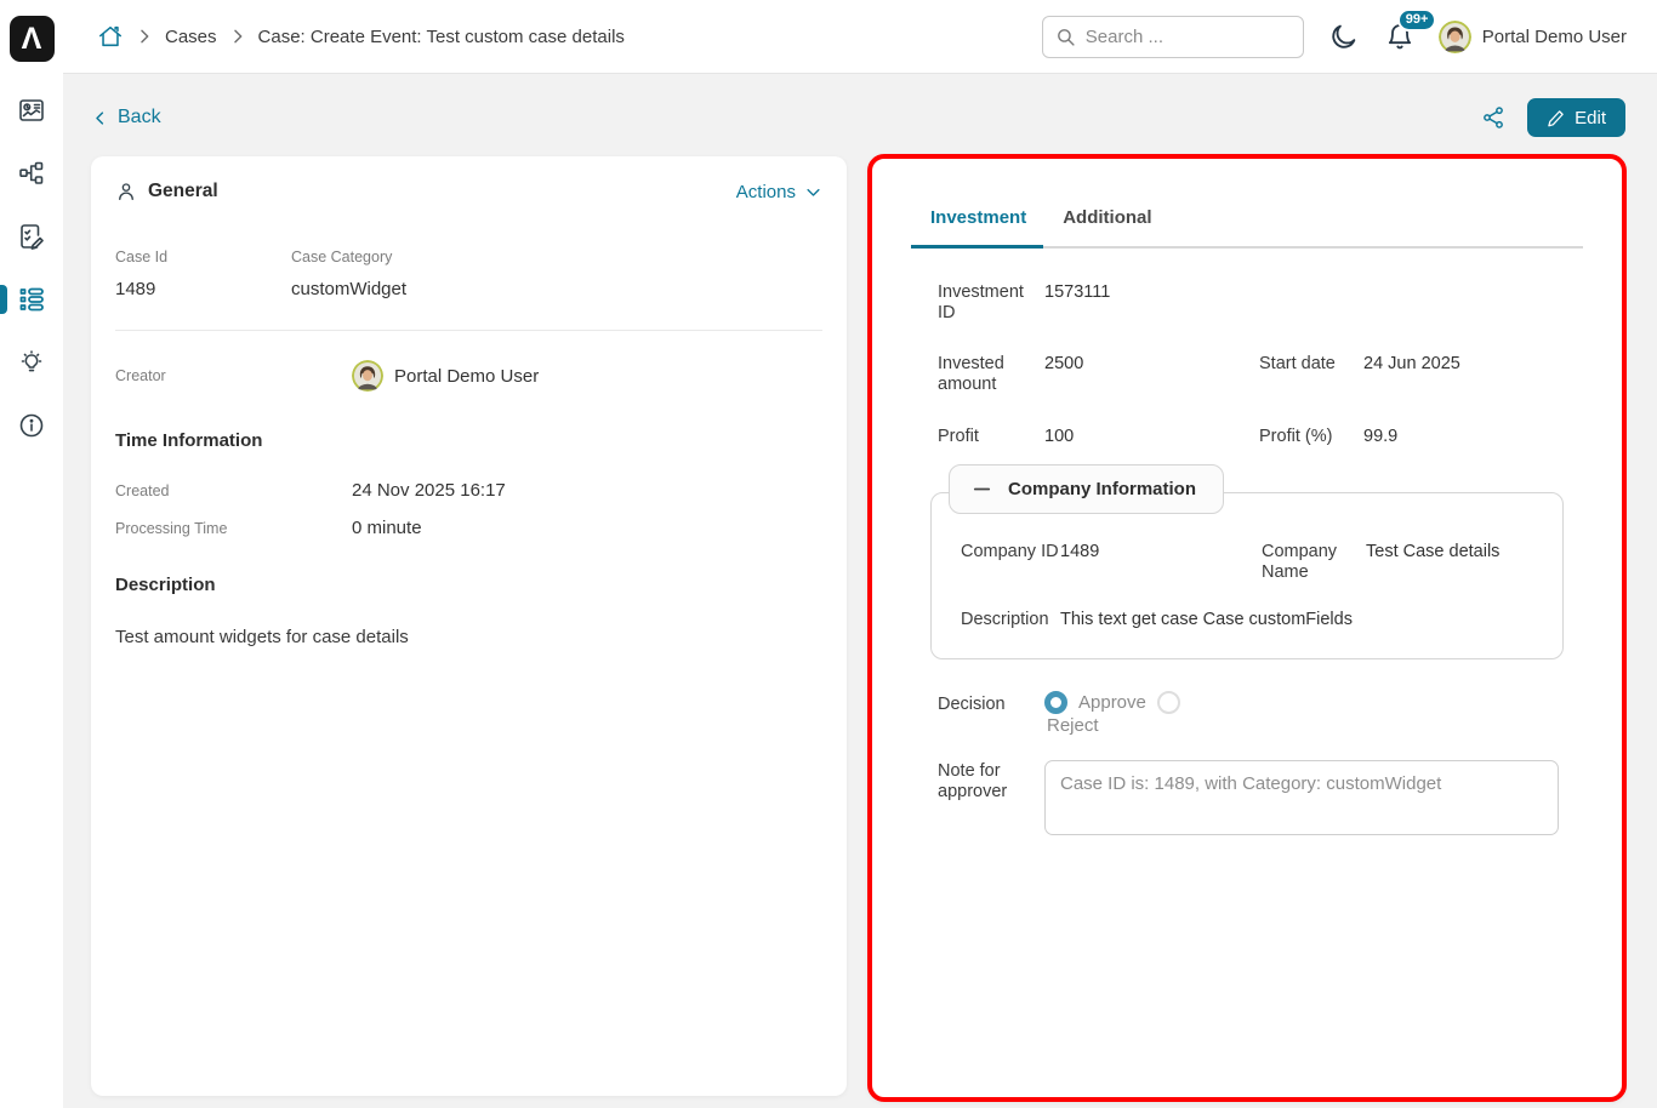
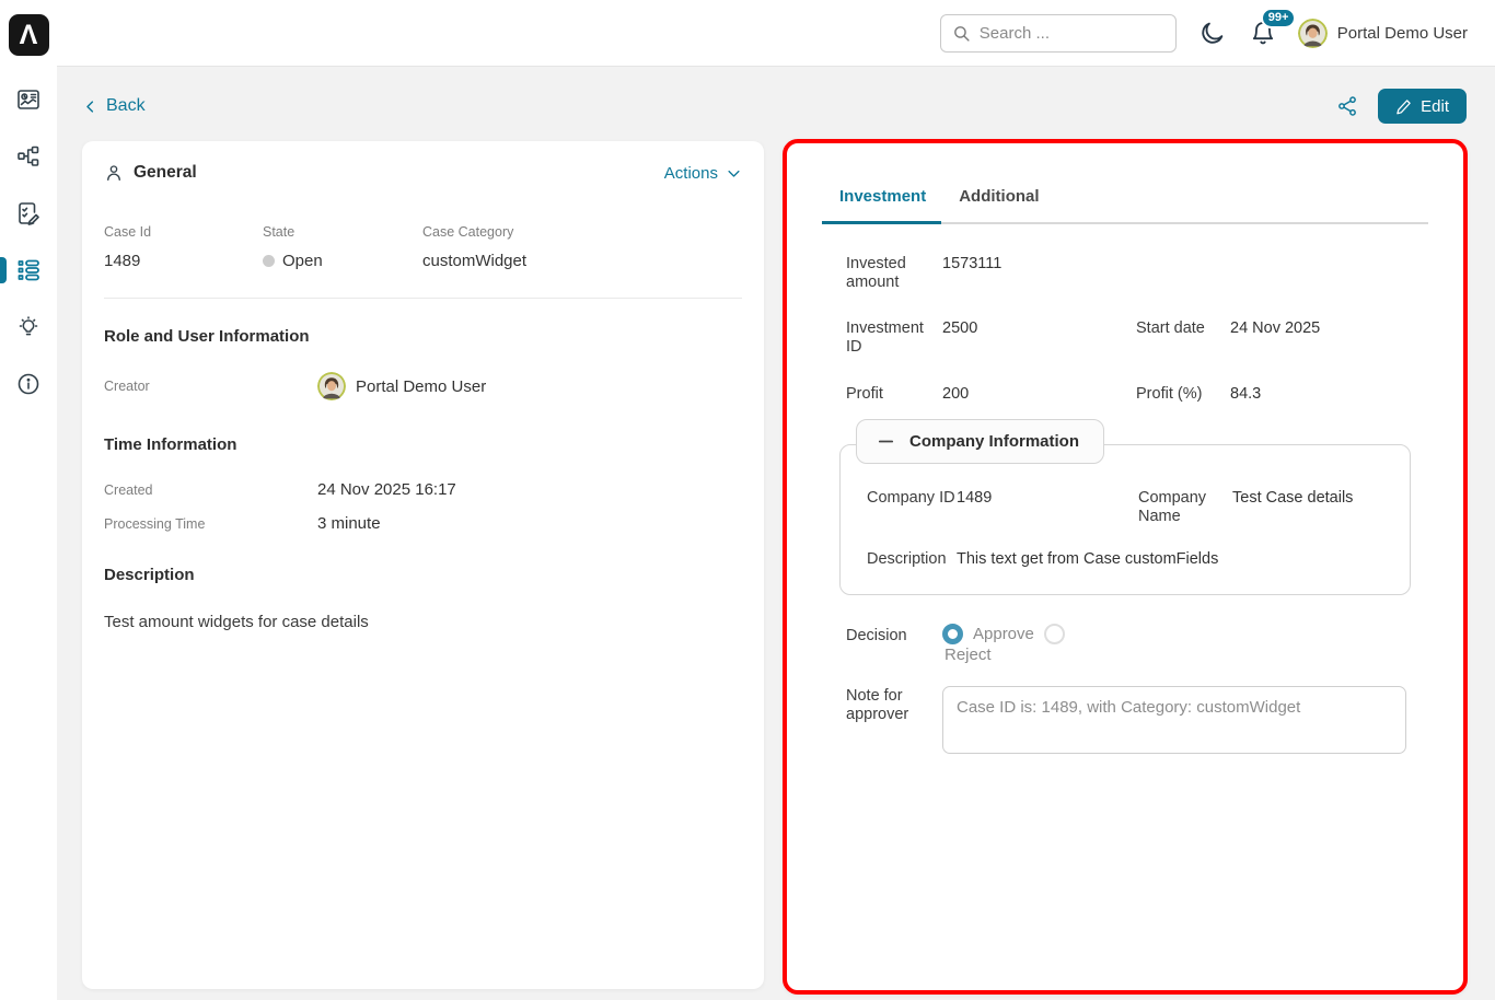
  Λ
- Cases
- Case: Create Event: Test custom case details
  Search ...
  99+
  Portal Demo User
  Back
  Edit
  General
  Actions
  Case Id
  1489
+ State
+ Open
  Case Category
  customWidget
+ Role and User Information
  Creator
  Portal Demo User
  Time Information
  Created
  24 Nov 2025 16:17
  Processing Time
- 0 minute
+ 3 minute
  Description
  Test amount widgets for case details
  Investment
  Additional
- Investment ID
+ Invested amount
  1573111
- Invested amount
+ Investment ID
  2500
  Start date
- 24 Jun 2025
+ 24 Nov 2025
  Profit
- 100
+ 200
  Profit (%)
- 99.9
+ 84.3
  Company Information
  Company ID
  1489
  Company Name
  Test Case details
  Description
- This text get case Case customFields
+ This text get from Case customFields
  Decision
  Approve
  Reject
  Note for approver
  Case ID is: 1489, with Category: customWidget
